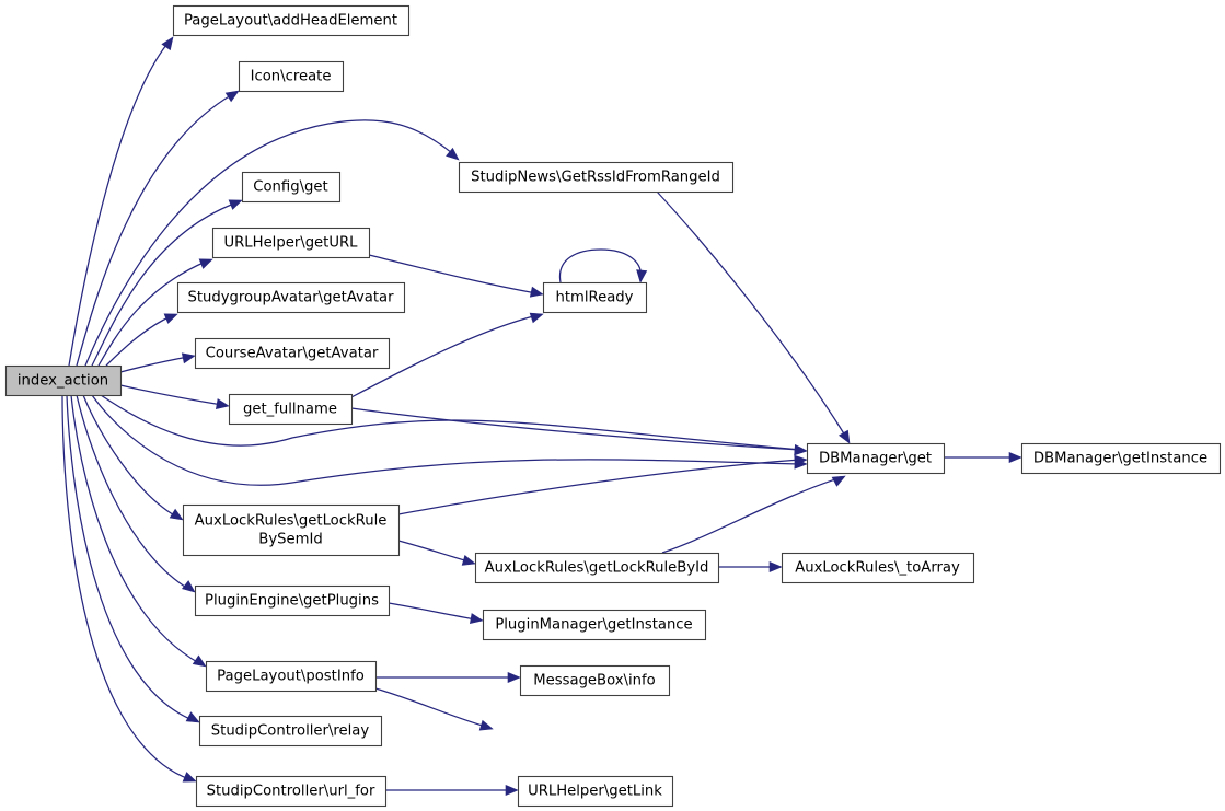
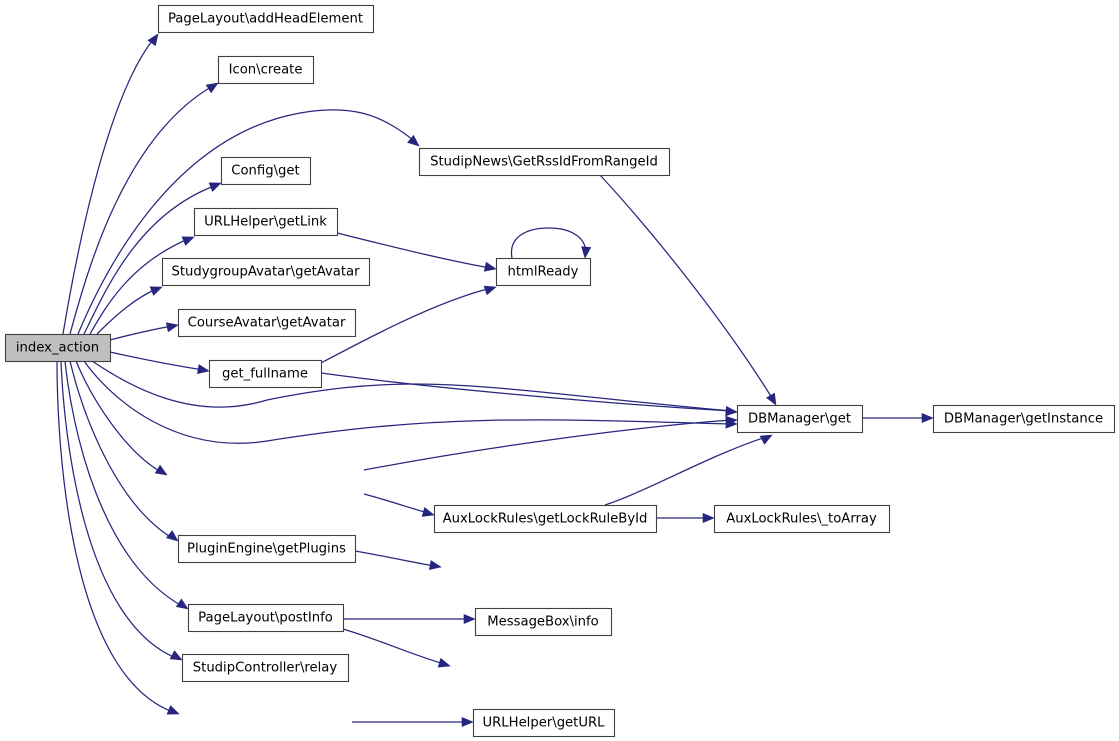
  index_action
  PageLayout\addHeadElement
  Icon\create
  StudipNews\GetRssIdFromRangeId
  Config\get
- URLHelper\getURL
+ URLHelper\getLink
  htmlReady
  StudygroupAvatar\getAvatar
  CourseAvatar\getAvatar
  get_fullname
  DBManager\get
  DBManager\getInstance
- AuxLockRules\getLockRule BySemId
  AuxLockRules\getLockRuleById
  AuxLockRules\_toArray
  PluginEngine\getPlugins
- PluginManager\getInstance
  PageLayout\postInfo
  MessageBox\info
  StudipController\relay
- StudipController\url_for
- URLHelper\getLink
+ URLHelper\getURL
